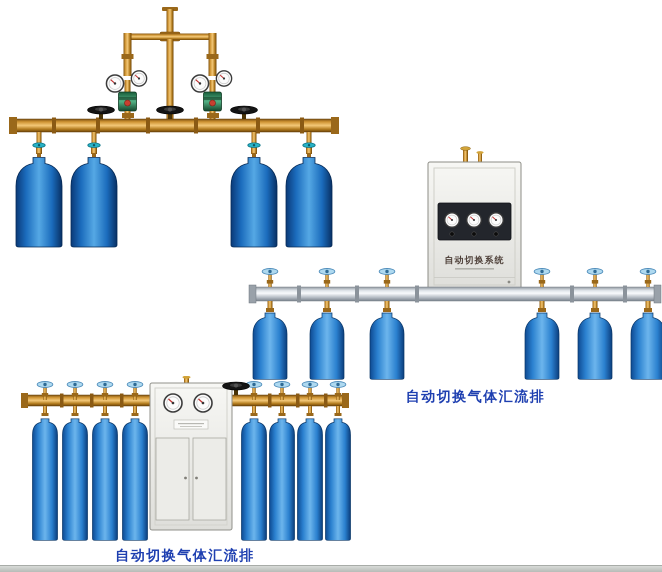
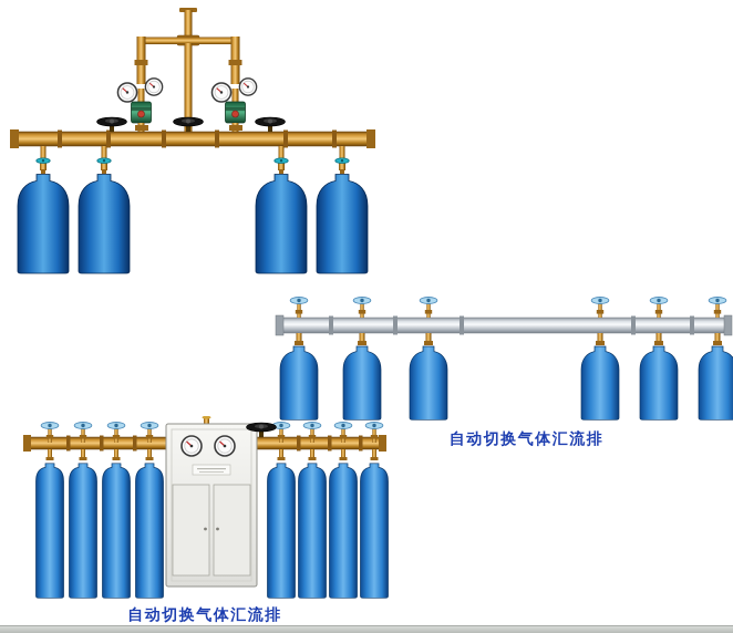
- 自动切换系统
  自动切换气体汇流排
  自动切换气体汇流排
